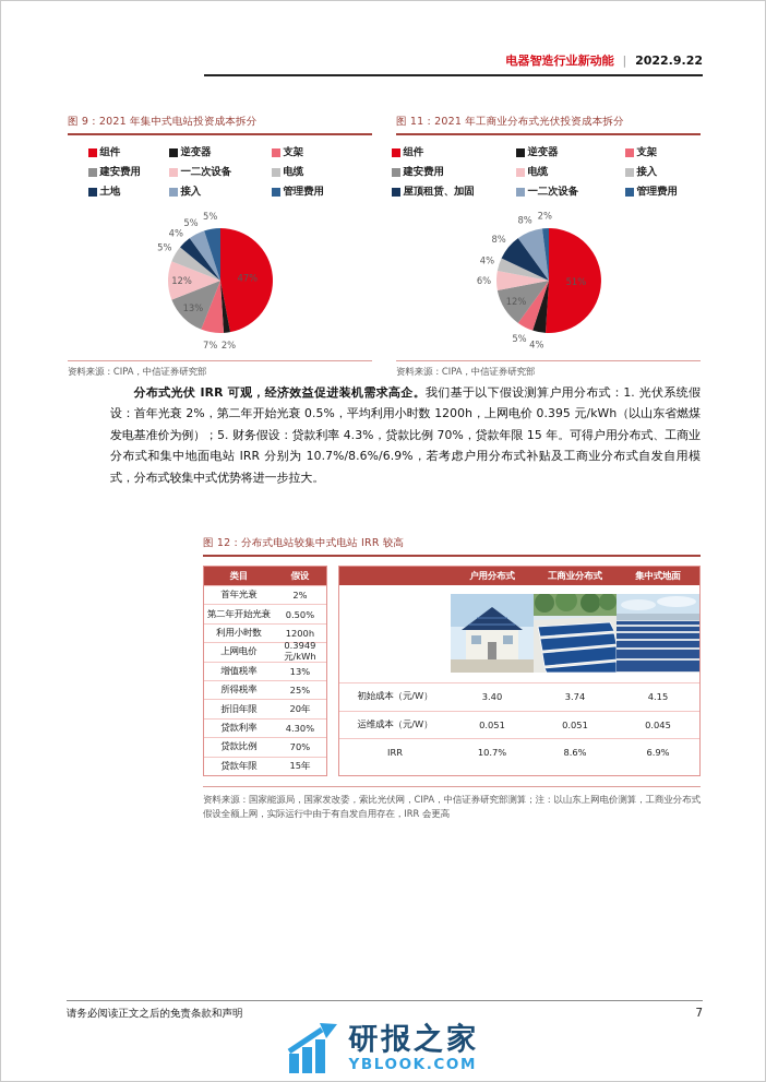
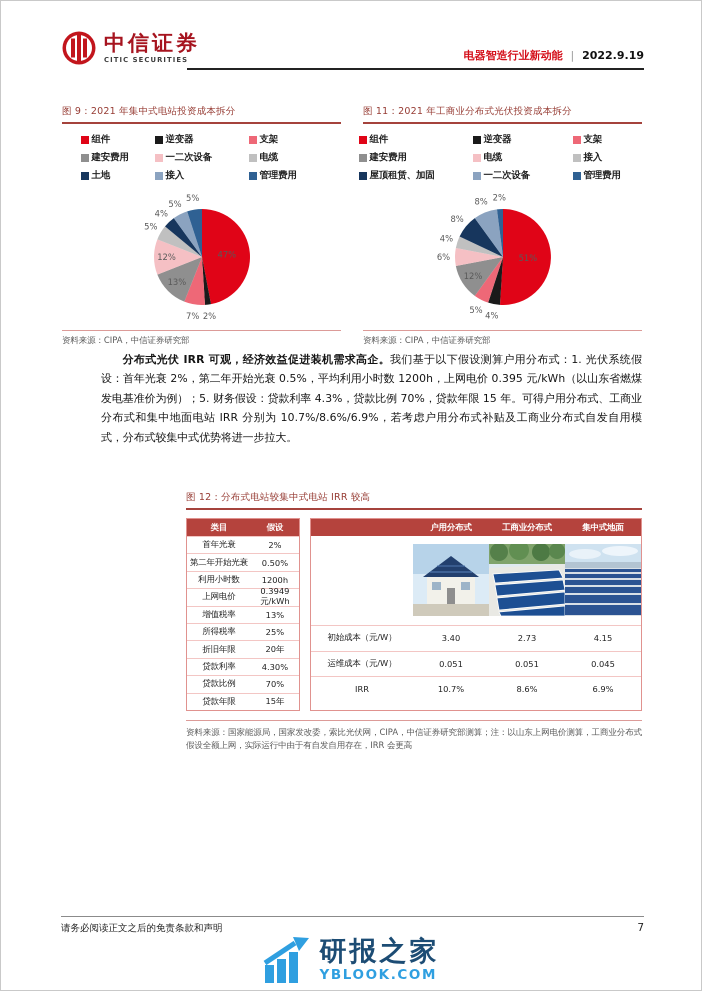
+ 中信证券
+ CITIC SECURITIES
- 电器智造行业新动能 | 2022.9.22
+ 电器智造行业新动能 | 2022.9.19
  图 9：2021 年集中式电站投资成本拆分
  组件
  逆变器
  支架
  建安费用
  一二次设备
  电缆
  土地
  接入
  管理费用
  47%
  2%
  7%
  13%
  12%
  5%
  4%
  5%
  5%
  资料来源：CIPA，中信证券研究部
  图 11：2021 年工商业分布式光伏投资成本拆分
  组件
  逆变器
  支架
  建安费用
  电缆
  接入
  屋顶租赁、加固
  一二次设备
  管理费用
  51%
  4%
  5%
  12%
  6%
  4%
  8%
  8%
  2%
  资料来源：CIPA，中信证券研究部
  分布式光伏 IRR 可观，经济效益促进装机需求高企。我们基于以下假设测算户用分布式：1. 光伏系统假设：首年光衰 2%，第二年开始光衰 0.5%，平均利用小时数 1200h，上网电价 0.395 元/kWh（以山东省燃煤发电基准价为例）；5. 财务假设：贷款利率 4.3%，贷款比例 70%，贷款年限 15 年。可得户用分布式、工商业分布式和集中地面电站 IRR 分别为 10.7%/8.6%/6.9%，若考虑户用分布式补贴及工商业分布式自发自用模式，分布式较集中式优势将进一步拉大。
  图 12：分布式电站较集中式电站 IRR 较高
  类目
  假设
  首年光衰
  2%
  第二年开始光衰
  0.50%
  利用小时数
  1200h
  上网电价
  0.3949元/kWh
  增值税率
  13%
  所得税率
  25%
  折旧年限
  20年
  贷款利率
  4.30%
  贷款比例
  70%
  贷款年限
  15年
  户用分布式
  工商业分布式
  集中式地面
  初始成本（元/W）
  3.40
- 3.74
+ 2.73
  4.15
  运维成本（元/W）
  0.051
  0.051
  0.045
  IRR
  10.7%
  8.6%
  6.9%
  资料来源：国家能源局，国家发改委，索比光伏网，CIPA，中信证券研究部测算；注：以山东上网电价测算，工商业分布式假设全额上网，实际运行中由于有自发自用存在，IRR 会更高
  请务必阅读正文之后的免责条款和声明
  7
  研报之家
  YBLOOK.COM
